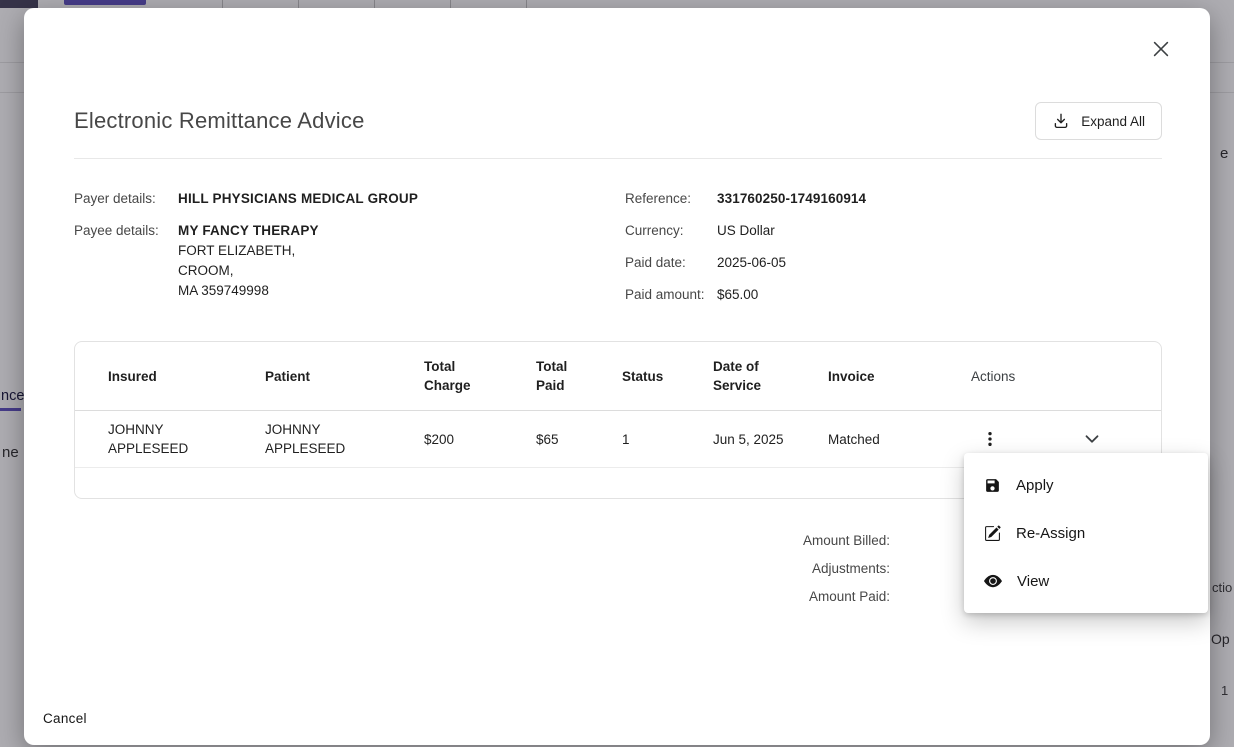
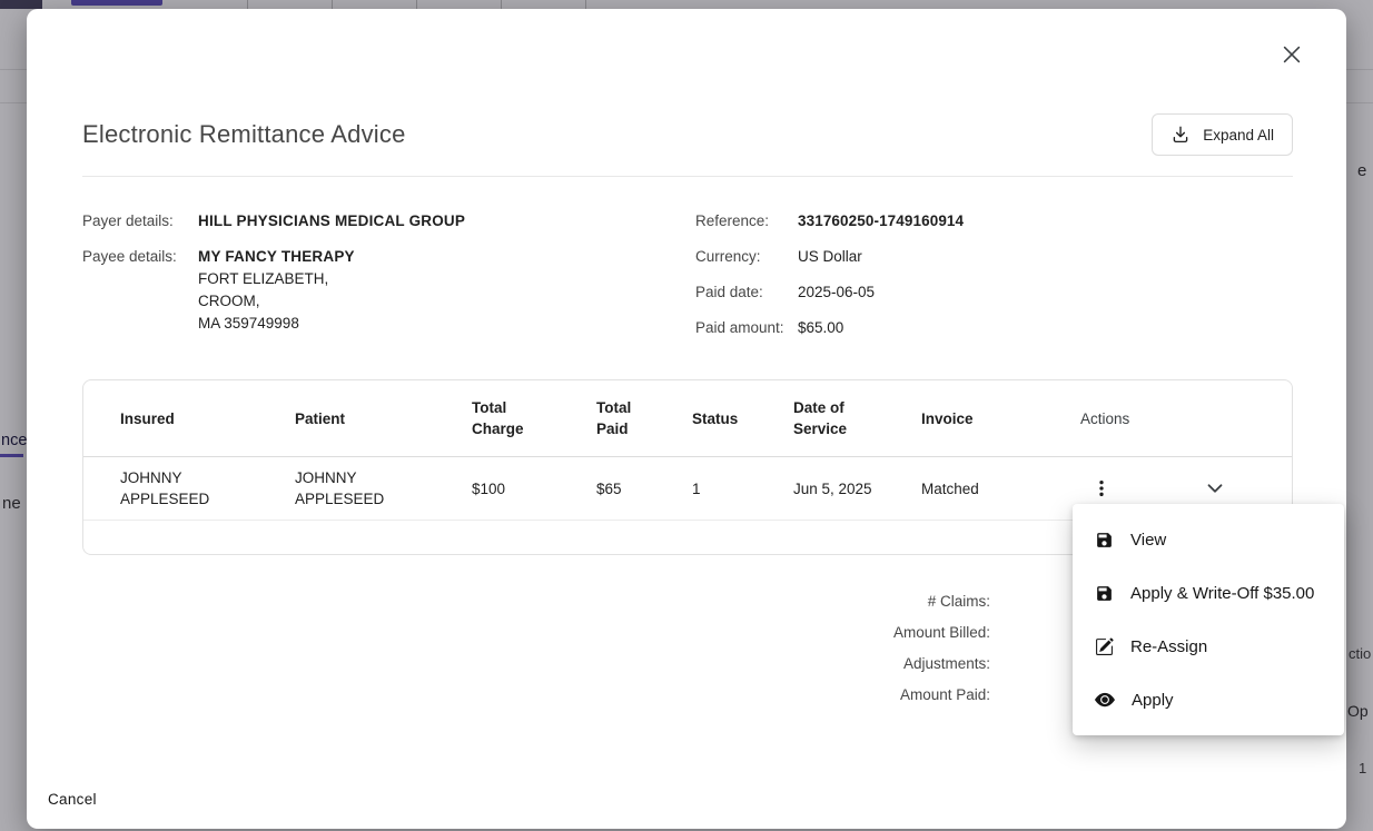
  nce
  ne
  e
  ctio
  Op
  1
  Electronic Remittance Advice
  Expand All
  Payer details:
  HILL PHYSICIANS MEDICAL GROUP
  Payee details:
  MY FANCY THERAPY
  FORT ELIZABETH,
  CROOM,
  MA 359749998
  Reference:
  331760250-1749160914
  Currency:
  US Dollar
  Paid date:
  2025-06-05
  Paid amount:
  $65.00
  Insured
  Patient
  Total Charge
  Total Paid
  Status
  Date of Service
  Invoice
  Actions
  JOHNNY APPLESEED
  JOHNNY APPLESEED
- $200
+ $100
  $65
  1
  Jun 5, 2025
  Matched
+ # Claims:
  Amount Billed:
  Adjustments:
  Amount Paid:
- Apply
+ View
+ Apply & Write-Off $35.00
  Re-Assign
- View
+ Apply
  Cancel
